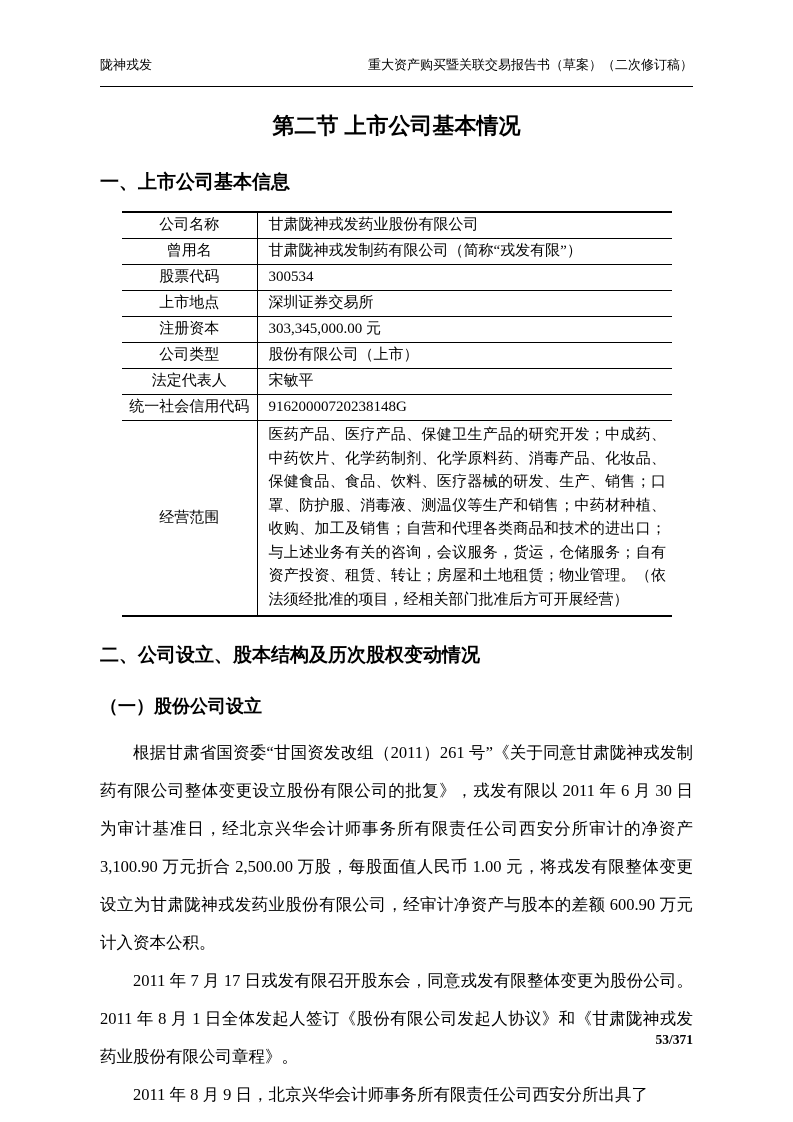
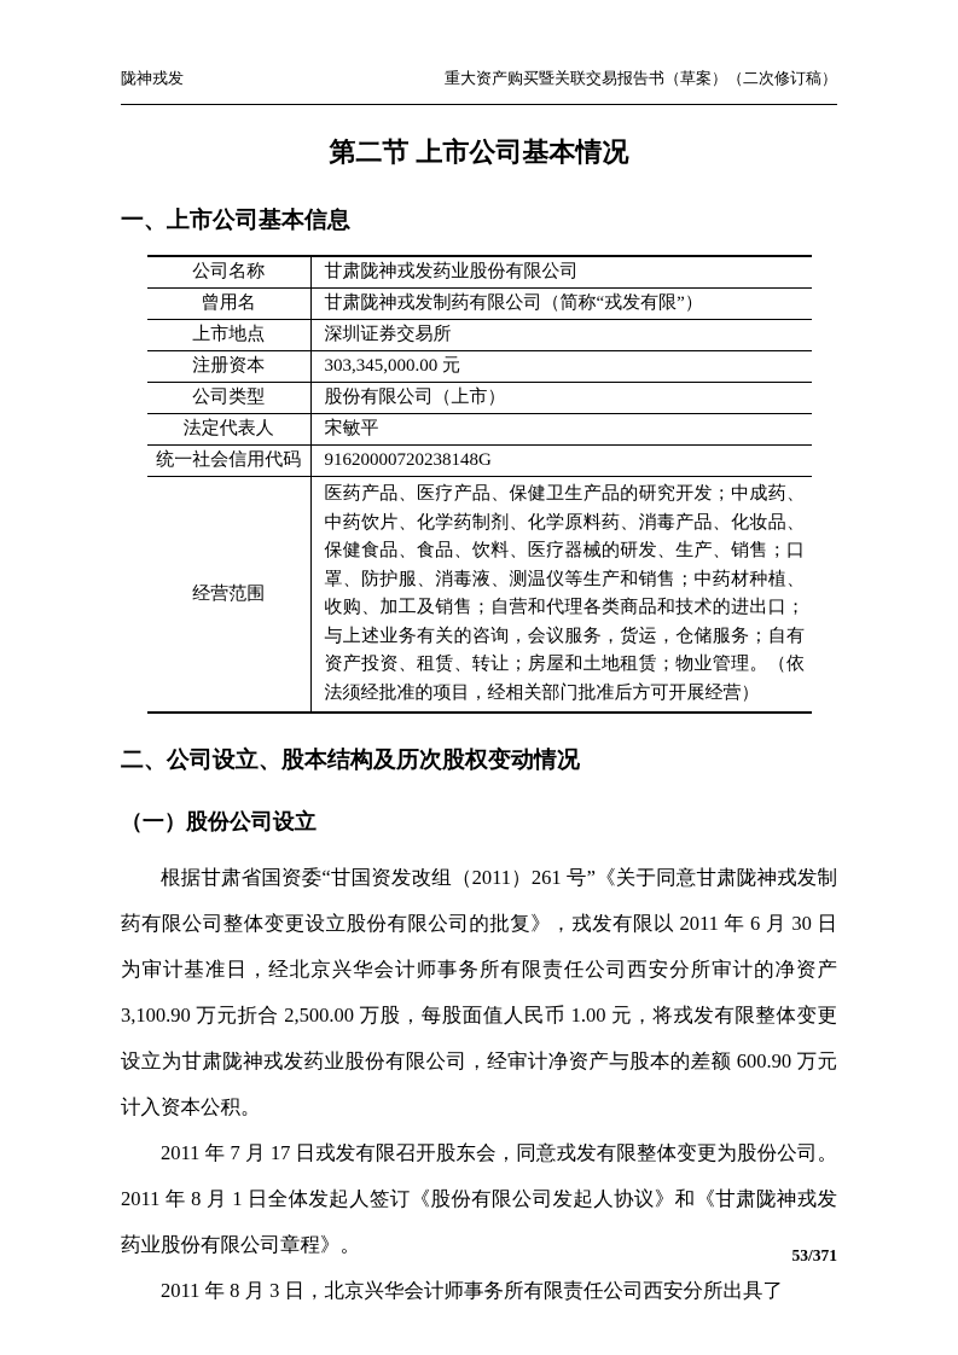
  陇神戎发
  重大资产购买暨关联交易报告书（草案）（二次修订稿）
  第二节 上市公司基本情况
  一、上市公司基本信息
  公司名称	甘肃陇神戎发药业股份有限公司
  曾用名	甘肃陇神戎发制药有限公司（简称“戎发有限”）
- 股票代码	300534
  上市地点	深圳证券交易所
  注册资本	303,345,000.00 元
  公司类型	股份有限公司（上市）
  法定代表人	宋敏平
  统一社会信用代码	91620000720238148G
  经营范围	医药产品、医疗产品、保健卫生产品的研究开发；中成药、中药饮片、化学药制剂、化学原料药、消毒产品、化妆品、保健食品、食品、饮料、医疗器械的研发、生产、销售；口罩、防护服、消毒液、测温仪等生产和销售；中药材种植、收购、加工及销售；自营和代理各类商品和技术的进出口；与上述业务有关的咨询，会议服务，货运，仓储服务；自有资产投资、租赁、转让；房屋和土地租赁；物业管理。（依法须经批准的项目，经相关部门批准后方可开展经营）
  二、公司设立、股本结构及历次股权变动情况
  （一）股份公司设立
  根据甘肃省国资委“甘国资发改组（2011）261 号”《关于同意甘肃陇神戎发制药有限公司整体变更设立股份有限公司的批复》，戎发有限以 2011 年 6 月 30 日为审计基准日，经北京兴华会计师事务所有限责任公司西安分所审计的净资产 3,100.90 万元折合 2,500.00 万股，每股面值人民币 1.00 元，将戎发有限整体变更设立为甘肃陇神戎发药业股份有限公司，经审计净资产与股本的差额 600.90 万元计入资本公积。
  2011 年 7 月 17 日戎发有限召开股东会，同意戎发有限整体变更为股份公司。2011 年 8 月 1 日全体发起人签订《股份有限公司发起人协议》和《甘肃陇神戎发药业股份有限公司章程》。
- 2011 年 8 月 9 日，北京兴华会计师事务所有限责任公司西安分所出具了
+ 2011 年 8 月 3 日，北京兴华会计师事务所有限责任公司西安分所出具了
  53/371
